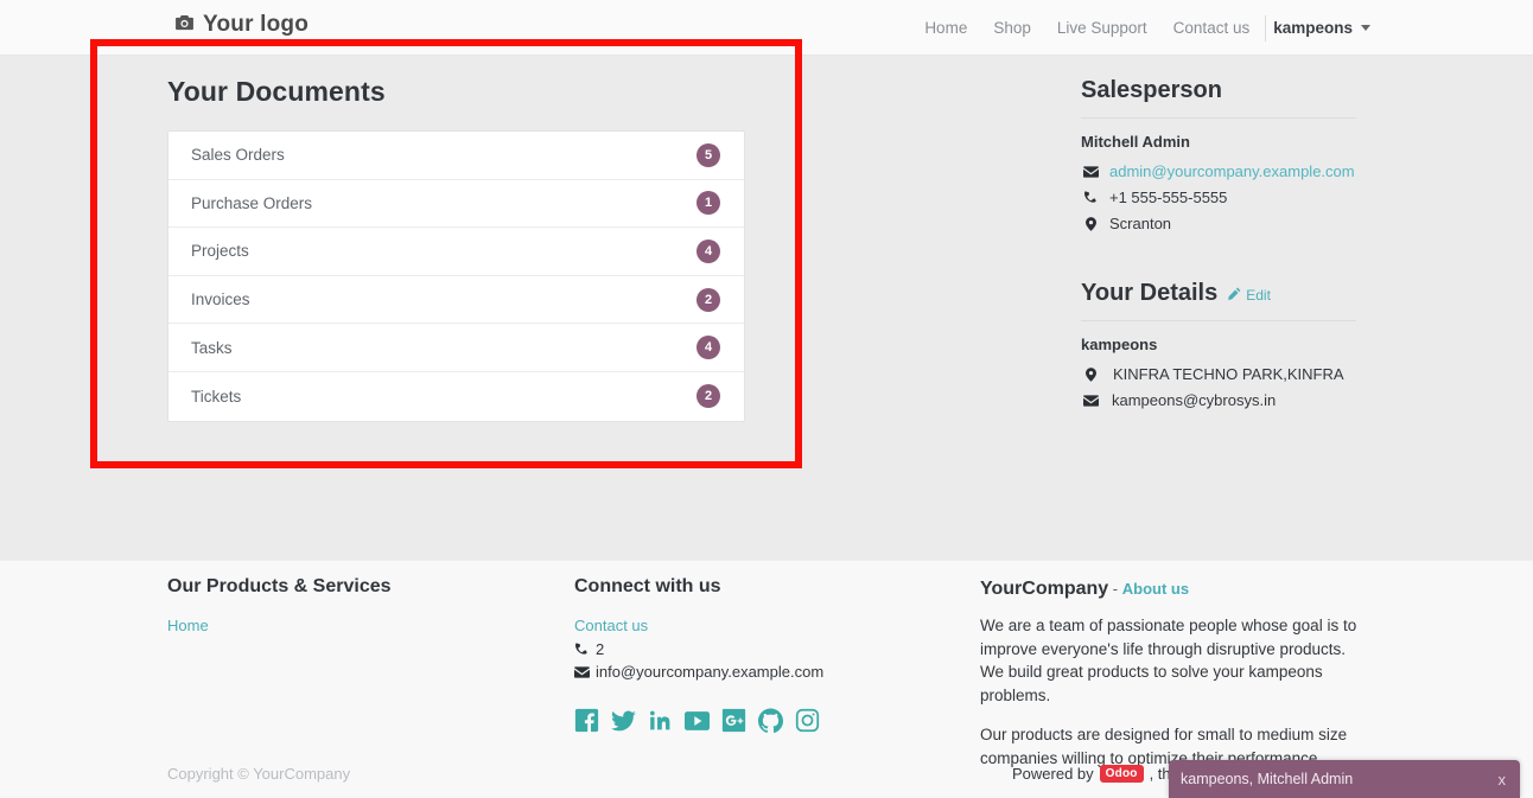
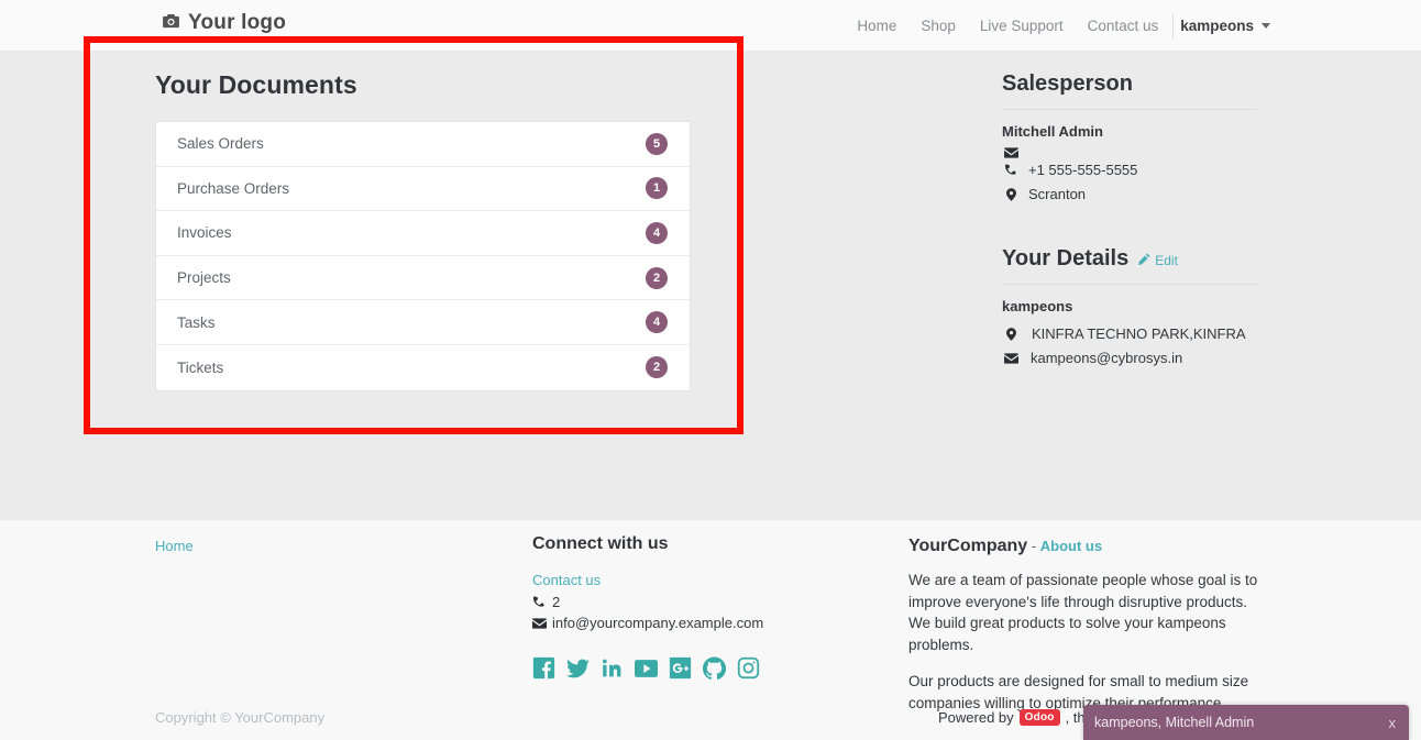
  Your logo
  Home
  Shop
  Live Support
  Contact us
  kampeons
  Your Documents
  Sales Orders
  5
  Purchase Orders
  1
- Projects
+ Invoices
  4
- Invoices
+ Projects
  2
  Tasks
  4
  Tickets
  2
  Salesperson
  Mitchell Admin
- admin@yourcompany.example.com
  +1 555-555-5555
  Scranton
  Your Details
  Edit
  kampeons
  KINFRA TECHNO PARK,KINFRA
  kampeons@cybrosys.in
- Our Products & Services
  Home
  Connect with us
  Contact us
  2
  info@yourcompany.example.com
  YourCompany - About us
  We are a team of passionate people whose goal is to improve everyone's life through disruptive products. We build great products to solve your kampeons problems.
  Our products are designed for small to medium size companies willing to optimize their performance.
  Copyright © YourCompany
  Powered by
  Odoo
  kampeons, Mitchell Admin
  x
